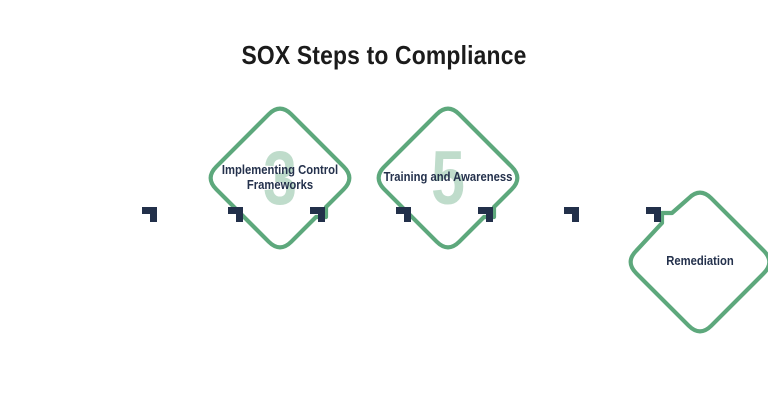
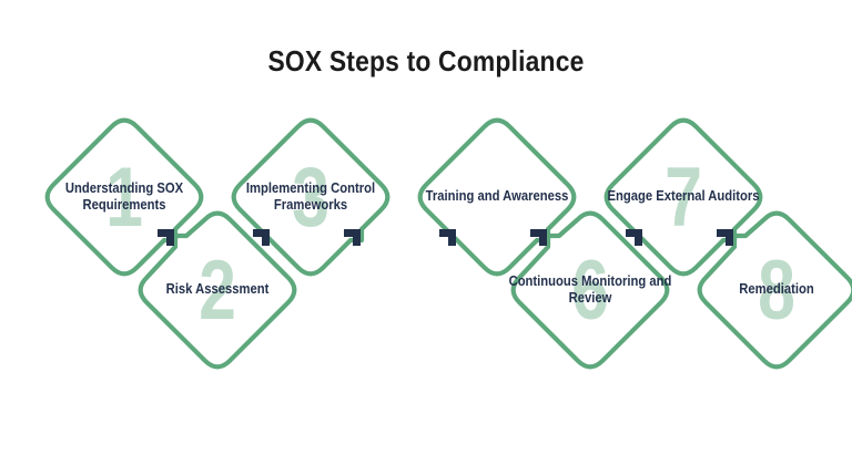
  SOX Steps to Compliance
+ 1
+ Understanding SOX Requirements
+ 2
+ Risk Assessment
  3
  Implementing Control Frameworks
- 5
  Training and Awareness
+ 6
+ Continuous Monitoring and Review
+ 7
+ Engage External Auditors
+ 8
  Remediation
